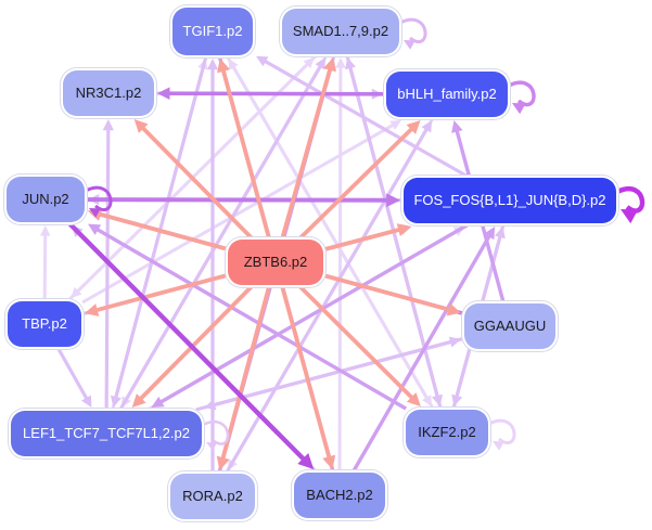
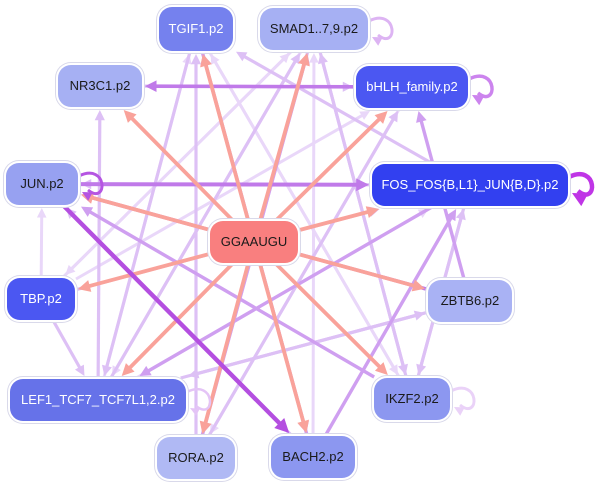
  TGIF1.p2
  SMAD1..7,9.p2
  NR3C1.p2
  bHLH_family.p2
  JUN.p2
  FOS_FOS{B,L1}_JUN{B,D}.p2
- ZBTB6.p2
+ GGAAUGU
  TBP.p2
- GGAAUGU
+ ZBTB6.p2
  LEF1_TCF7_TCF7L1,2.p2
  IKZF2.p2
  RORA.p2
  BACH2.p2
